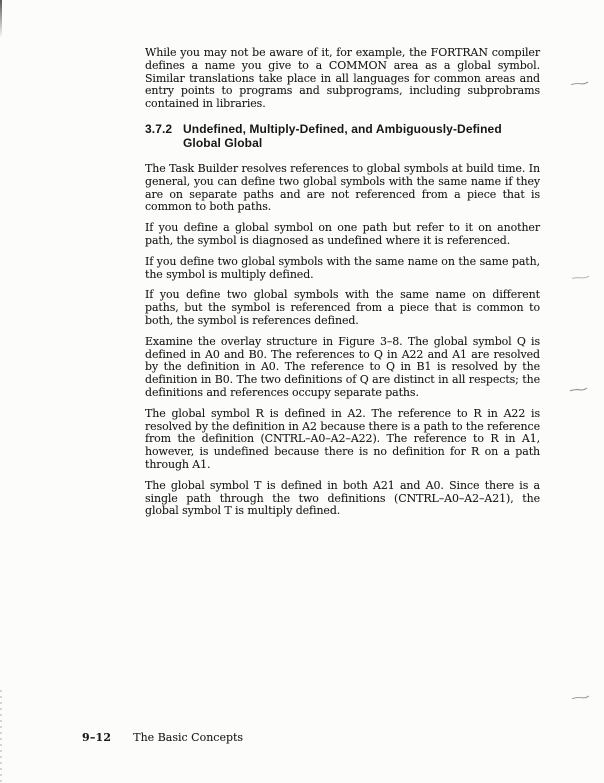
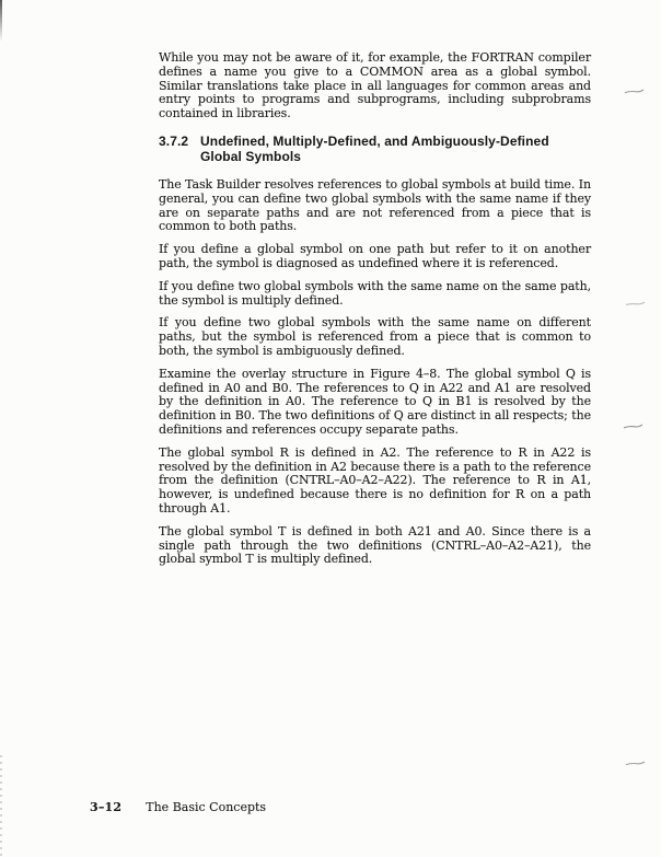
  While you may not be aware of it, for example, the FORTRAN compiler defines a name you give to a COMMON area as a global symbol. Similar translations take place in all languages for common areas and entry points to programs and subprograms, including subprobrams contained in libraries.
  3.7.2
- Undefined, Multiply-Defined, and Ambiguously-Defined Global Global
+ Undefined, Multiply-Defined, and Ambiguously-Defined Global Symbols
  The Task Builder resolves references to global symbols at build time. In general, you can define two global symbols with the same name if they are on separate paths and are not referenced from a piece that is common to both paths.
  If you define a global symbol on one path but refer to it on another path, the symbol is diagnosed as undefined where it is referenced.
  If you define two global symbols with the same name on the same path, the symbol is multiply defined.
- If you define two global symbols with the same name on different paths, but the symbol is referenced from a piece that is common to both, the symbol is references defined.
+ If you define two global symbols with the same name on different paths, but the symbol is referenced from a piece that is common to both, the symbol is ambiguously defined.
- Examine the overlay structure in Figure 3–8. The global symbol Q is defined in A0 and B0. The references to Q in A22 and A1 are resolved by the definition in A0. The reference to Q in B1 is resolved by the definition in B0. The two definitions of Q are distinct in all respects; the definitions and references occupy separate paths.
+ Examine the overlay structure in Figure 4–8. The global symbol Q is defined in A0 and B0. The references to Q in A22 and A1 are resolved by the definition in A0. The reference to Q in B1 is resolved by the definition in B0. The two definitions of Q are distinct in all respects; the definitions and references occupy separate paths.
  The global symbol R is defined in A2. The reference to R in A22 is resolved by the definition in A2 because there is a path to the reference from the definition (CNTRL–A0–A2–A22). The reference to R in A1, however, is undefined because there is no definition for R on a path through A1.
  The global symbol T is defined in both A21 and A0. Since there is a single path through the two definitions (CNTRL–A0–A2–A21), the global symbol T is multiply defined.
- 9–12 The Basic Concepts
+ 3–12 The Basic Concepts
